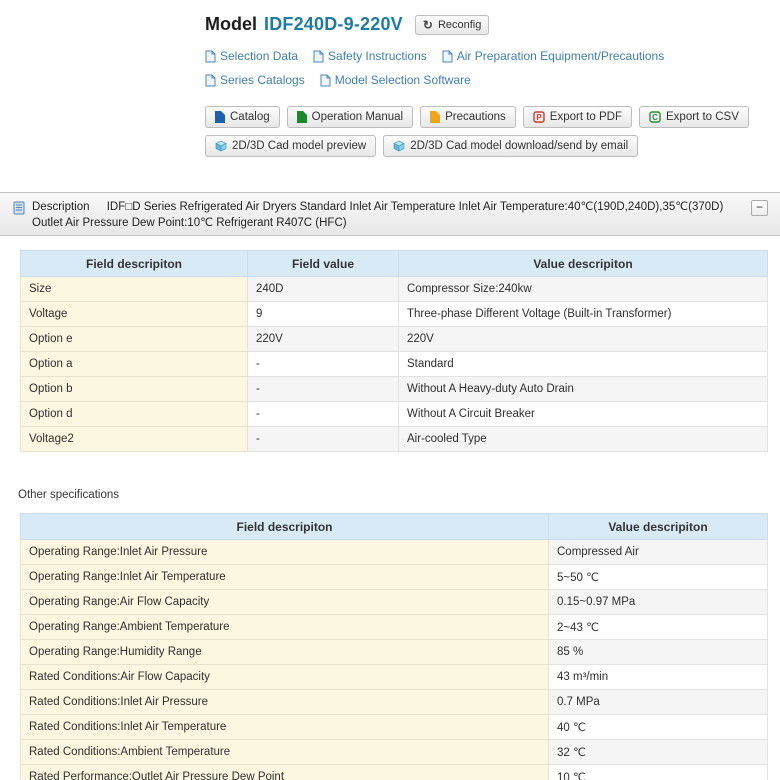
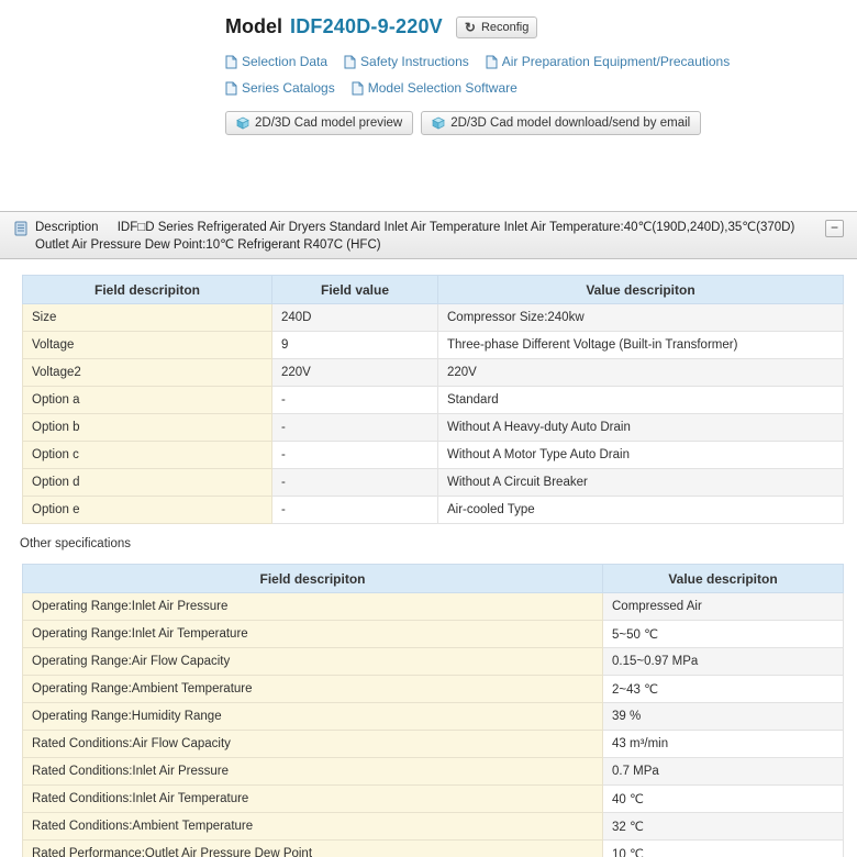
  Model
  IDF240D-9-220V
  ↻
  Reconfig
  Selection Data
  Safety Instructions
  Air Preparation Equipment/Precautions
  Series Catalogs
  Model Selection Software
- Catalog
- Operation Manual
- Precautions
- P
- Export to PDF
- C
- Export to CSV
  2D/3D Cad model preview
  2D/3D Cad model download/send by email
  Description IDF□D Series Refrigerated Air Dryers Standard Inlet Air Temperature Inlet Air Temperature:40℃(190D,240D),35℃(370D) Outlet Air Pressure Dew Point:10℃ Refrigerant R407C (HFC)
  −
  Field descripiton	Field value	Value descripiton
  Size	240D	Compressor Size:240kw
  Voltage	9	Three-phase Different Voltage (Built-in Transformer)
- Option e	220V	220V
+ Voltage2	220V	220V
  Option a	-	Standard
  Option b	-	Without A Heavy-duty Auto Drain
+ Option c	-	Without A Motor Type Auto Drain
  Option d	-	Without A Circuit Breaker
- Voltage2	-	Air-cooled Type
+ Option e	-	Air-cooled Type
  Other specifications
  Field descripiton	Value descripiton
  Operating Range:Inlet Air Pressure	Compressed Air
  Operating Range:Inlet Air Temperature	5~50 ℃
  Operating Range:Air Flow Capacity	0.15~0.97 MPa
  Operating Range:Ambient Temperature	2~43 ℃
- Operating Range:Humidity Range	85 %
+ Operating Range:Humidity Range	39 %
  Rated Conditions:Air Flow Capacity	43 m³/min
  Rated Conditions:Inlet Air Pressure	0.7 MPa
  Rated Conditions:Inlet Air Temperature	40 ℃
  Rated Conditions:Ambient Temperature	32 ℃
  Rated Performance:Outlet Air Pressure Dew Point	10 ℃
